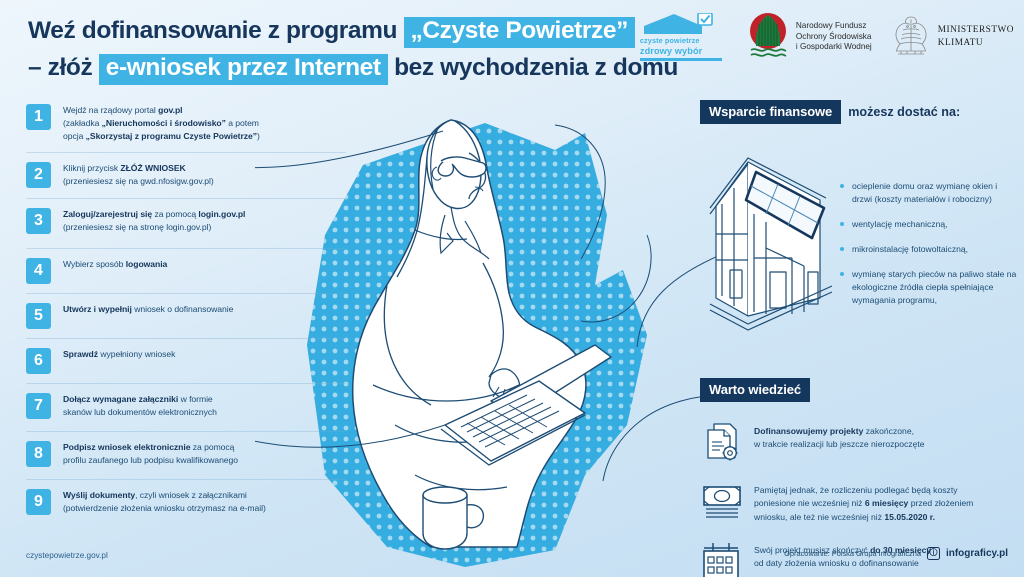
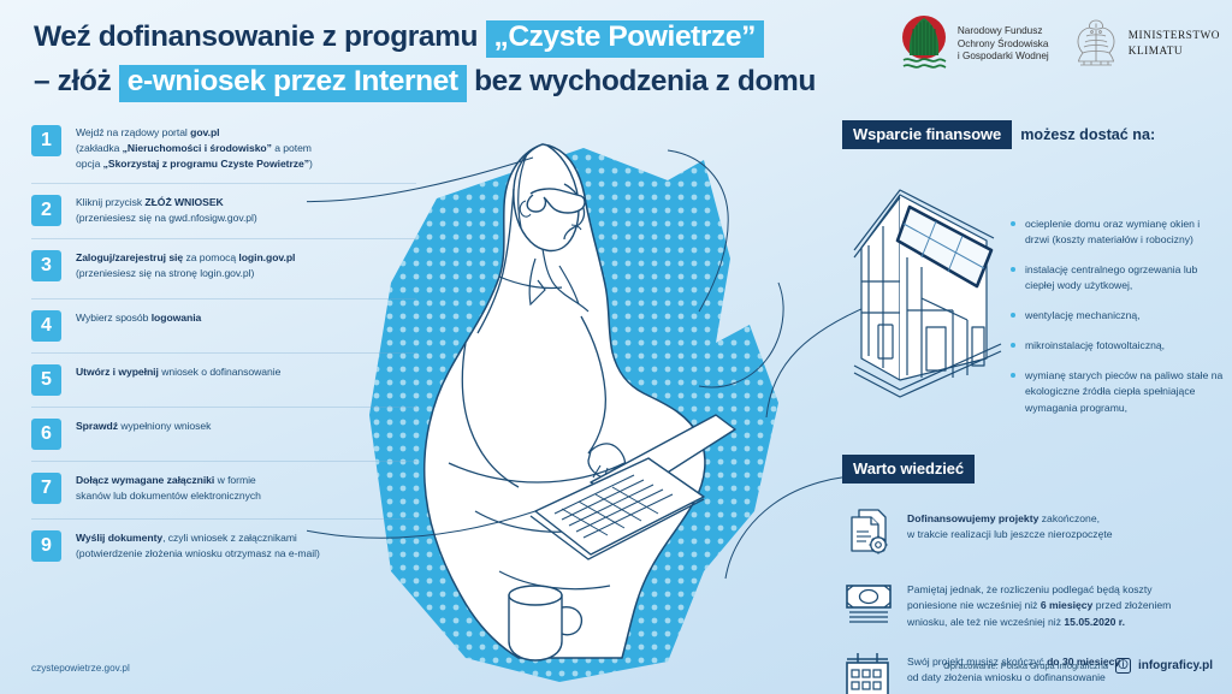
  Weź dofinansowanie z programu „Czyste Powietrze”
  – złóż e-wniosek przez Internet bez wychodzenia z domu
- czyste powietrze
- zdrowy wybór
  Narodowy Fundusz
  Ochrony Środowiska
  i Gospodarki Wodnej
  MINISTERSTWO
  KLIMATU
  1
  Wejdź na rządowy portal gov.pl
  (zakładka „Nieruchomości i środowisko” a potem
  opcja „Skorzystaj z programu Czyste Powietrze”)
  2
  Kliknij przycisk ZŁÓŻ WNIOSEK
  (przeniesiesz się na gwd.nfosigw.gov.pl)
  3
  Zaloguj/zarejestruj się za pomocą login.gov.pl
  (przeniesiesz się na stronę login.gov.pl)
  4
  Wybierz sposób logowania
  5
  Utwórz i wypełnij wniosek o dofinansowanie
  6
  Sprawdź wypełniony wniosek
  7
  Dołącz wymagane załączniki w formie
  skanów lub dokumentów elektronicznych
- 8
- Podpisz wniosek elektronicznie za pomocą
- profilu zaufanego lub podpisu kwalifikowanego
  9
  Wyślij dokumenty, czyli wniosek z załącznikami
  (potwierdzenie złożenia wniosku otrzymasz na e-mail)
  Wsparcie finansowe
  możesz dostać na:
  ocieplenie domu oraz wymianę okien i drzwi (koszty materiałów i robocizny)
+ instalację centralnego ogrzewania lub ciepłej wody użytkowej,
  wentylację mechaniczną,
  mikroinstalację fotowoltaiczną,
  wymianę starych pieców na paliwo stałe na ekologiczne źródła ciepła spełniające wymagania programu,
  Warto wiedzieć
  Dofinansowujemy projekty zakończone,
  w trakcie realizacji lub jeszcze nierozpoczęte
  Pamiętaj jednak, że rozliczeniu podlegać będą koszty
  poniesione nie wcześniej niż 6 miesięcy przed złożeniem
  wniosku, ale też nie wcześniej niż 15.05.2020 r.
  Swój projekt musisz skończyć do 30 miesięcy
  od daty złożenia wniosku o dofinansowanie
  czystepowietrze.gov.pl
  Opracowanie: Polska Grupa Infograficzna
  ⓘ
  infograficy.pl
